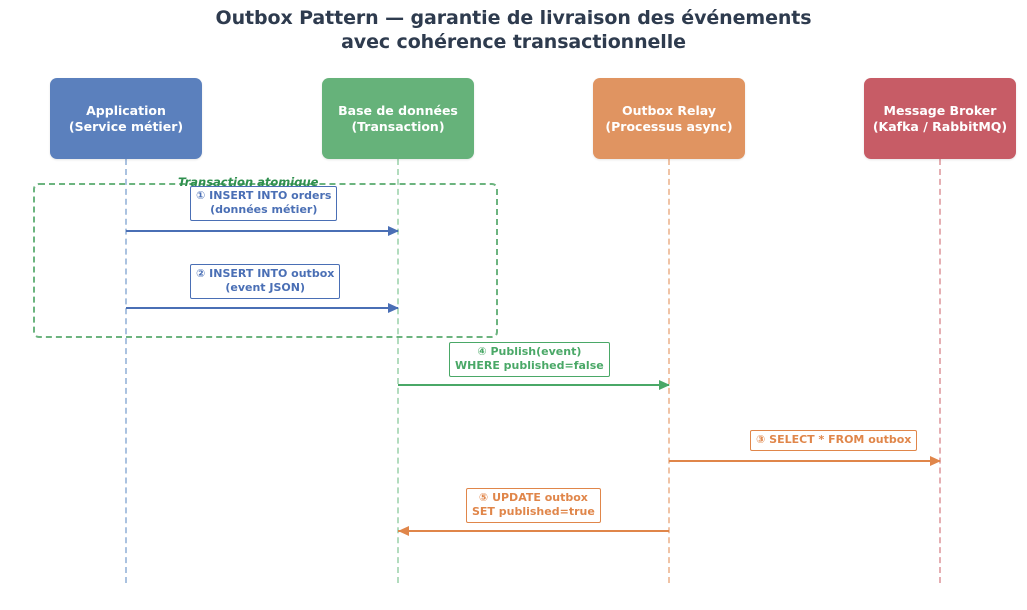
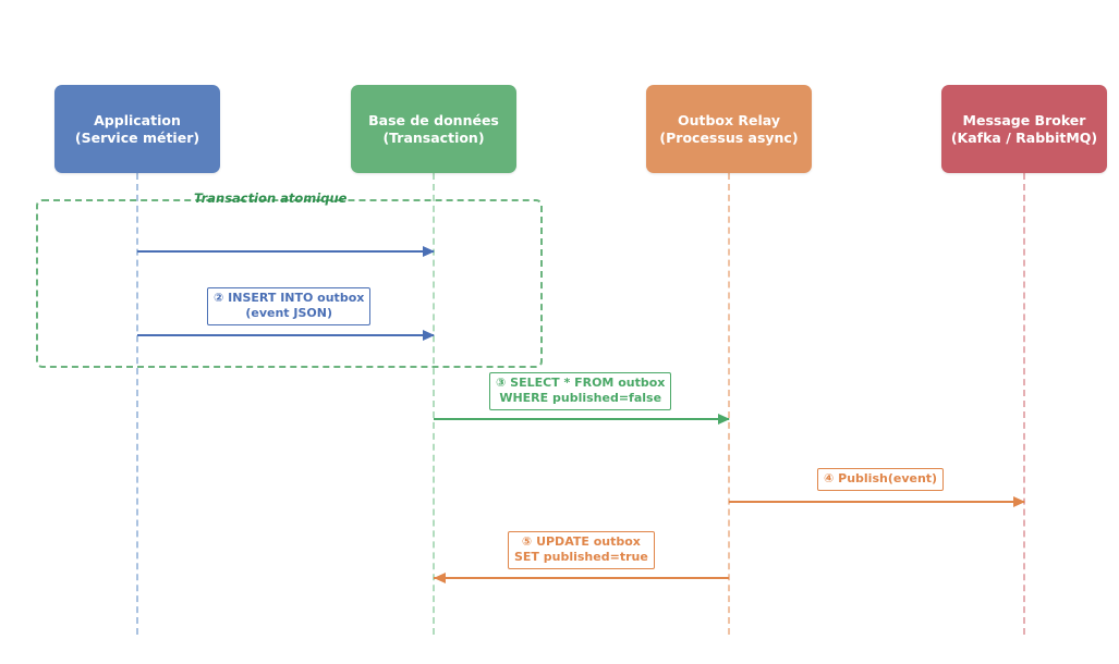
- Outbox Pattern — garantie de livraison des événements
- avec cohérence transactionnelle
  Application
  (Service métier)
  Base de données
  (Transaction)
  Outbox Relay
  (Processus async)
  Message Broker
  (Kafka / RabbitMQ)
  Transaction atomique
- ① INSERT INTO orders
- (données métier)
  ② INSERT INTO outbox
  (event JSON)
- ④ Publish(event)
+ ③ SELECT * FROM outbox
  WHERE published=false
- ③ SELECT * FROM outbox
+ ④ Publish(event)
  ⑤ UPDATE outbox
  SET published=true
